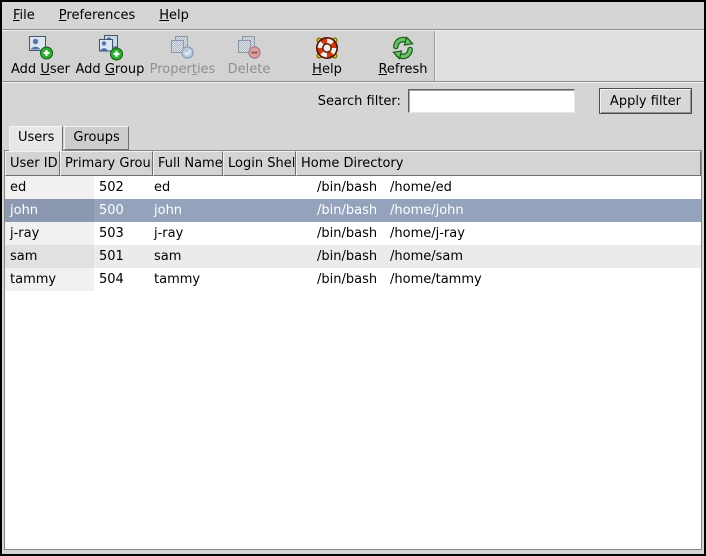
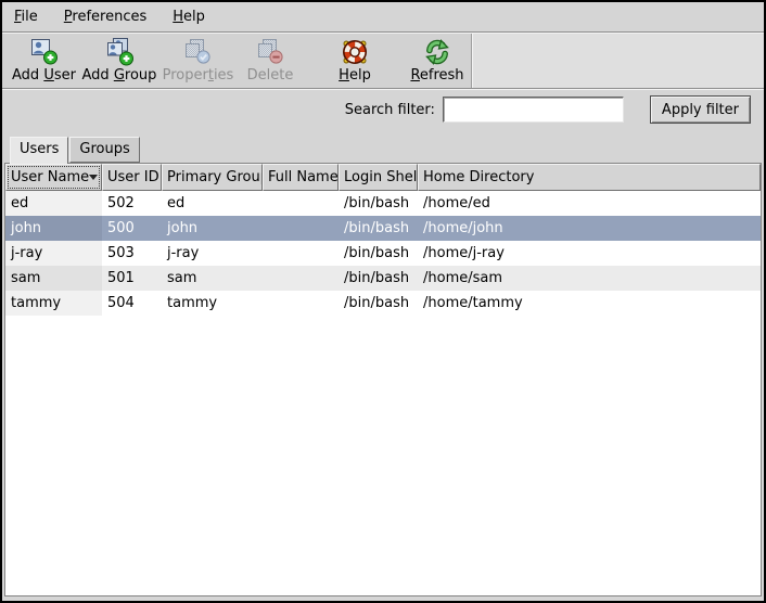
  File
  Preferences
  Help
  Add User
  Add Group
  Properties
  Delete
  Help
  Refresh
  Search filter:
  Apply filter
  Users
  Groups
+ User Name
  User ID
  Primary Grou
  Full Name
  Login Shel
  Home Directory
  ed
  502
  ed
  /bin/bash
  /home/ed
  john
  500
  john
  /bin/bash
  /home/john
  j-ray
  503
  j-ray
  /bin/bash
  /home/j-ray
  sam
  501
  sam
  /bin/bash
  /home/sam
  tammy
  504
  tammy
  /bin/bash
  /home/tammy
